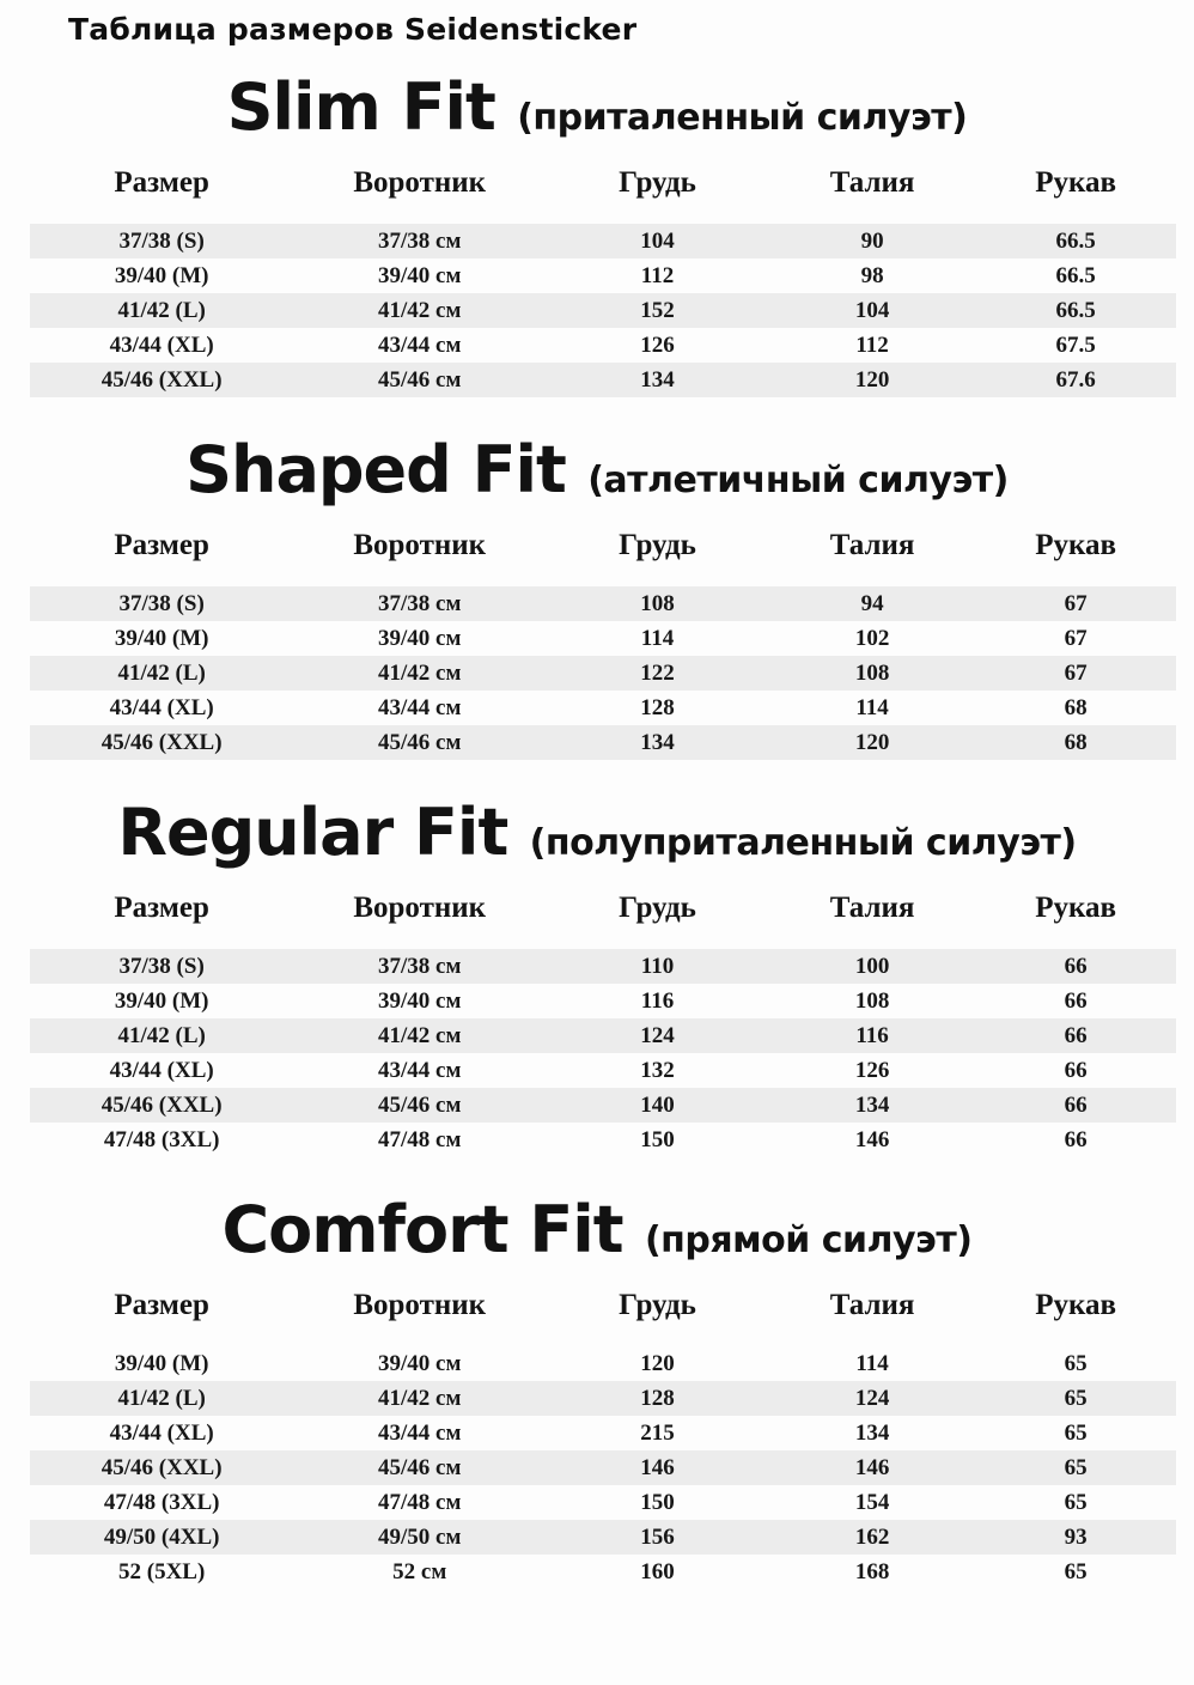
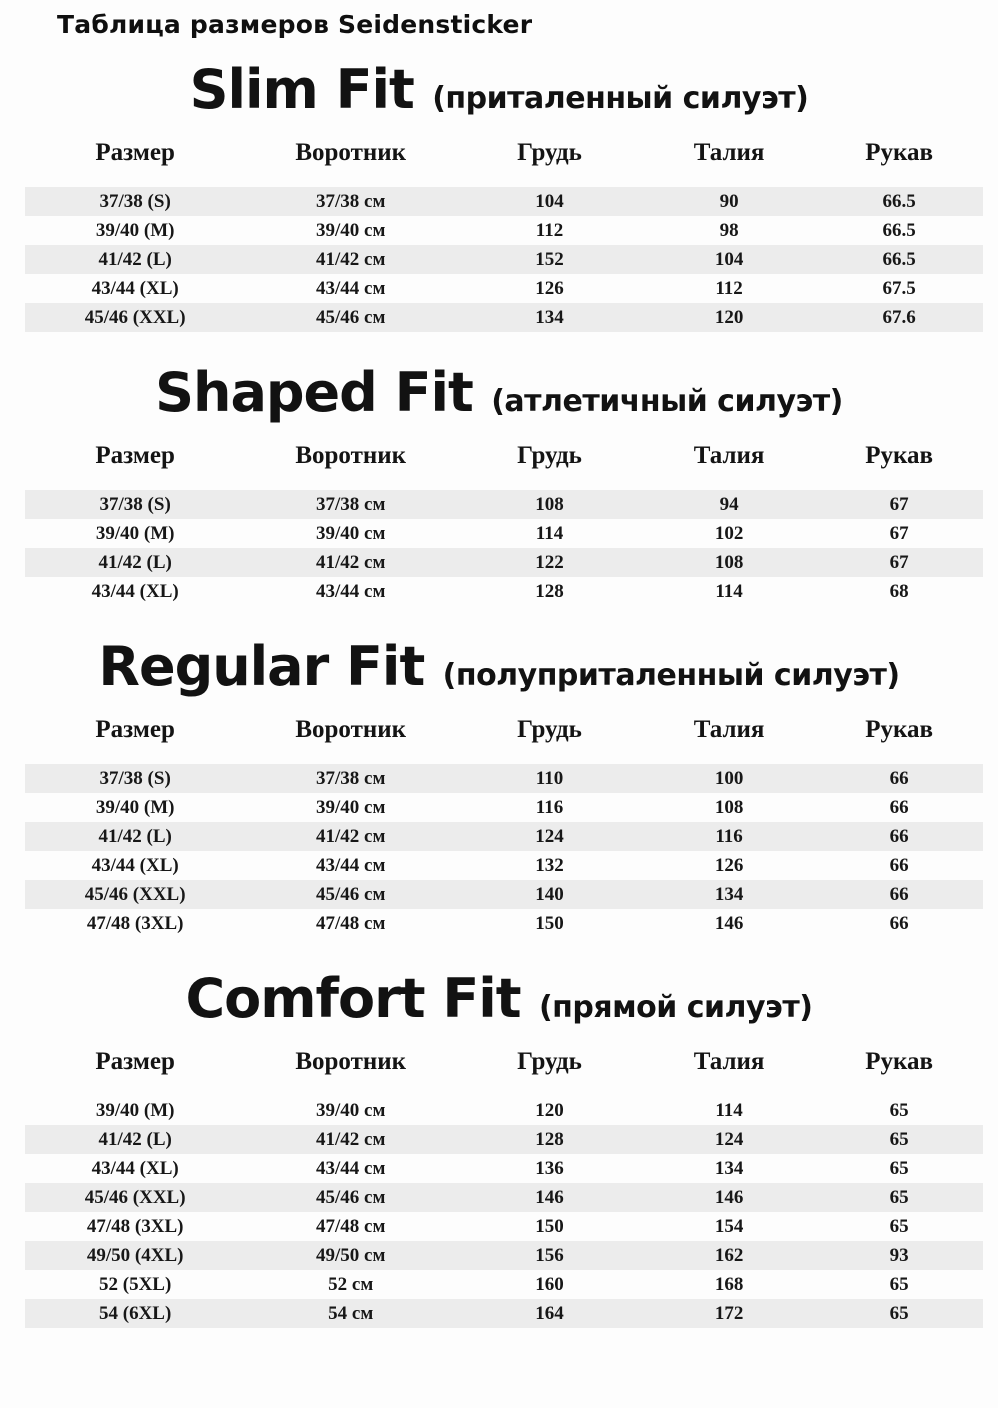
  Таблица размеров Seidensticker
  Slim Fit (приталенный силуэт)
  Размер	Воротник	Грудь	Талия	Рукав
  37/38 (S)	37/38 см	104	90	66.5
  39/40 (M)	39/40 см	112	98	66.5
  41/42 (L)	41/42 см	152	104	66.5
  43/44 (XL)	43/44 см	126	112	67.5
  45/46 (XXL)	45/46 см	134	120	67.6
  Shaped Fit (атлетичный силуэт)
  Размер	Воротник	Грудь	Талия	Рукав
  37/38 (S)	37/38 см	108	94	67
  39/40 (M)	39/40 см	114	102	67
  41/42 (L)	41/42 см	122	108	67
  43/44 (XL)	43/44 см	128	114	68
- 45/46 (XXL)	45/46 см	134	120	68
  Regular Fit (полуприталенный силуэт)
  Размер	Воротник	Грудь	Талия	Рукав
  37/38 (S)	37/38 см	110	100	66
  39/40 (M)	39/40 см	116	108	66
  41/42 (L)	41/42 см	124	116	66
  43/44 (XL)	43/44 см	132	126	66
  45/46 (XXL)	45/46 см	140	134	66
  47/48 (3XL)	47/48 см	150	146	66
  Comfort Fit (прямой силуэт)
  Размер	Воротник	Грудь	Талия	Рукав
  39/40 (M)	39/40 см	120	114	65
  41/42 (L)	41/42 см	128	124	65
- 43/44 (XL)	43/44 см	215	134	65
+ 43/44 (XL)	43/44 см	136	134	65
  45/46 (XXL)	45/46 см	146	146	65
  47/48 (3XL)	47/48 см	150	154	65
  49/50 (4XL)	49/50 см	156	162	93
  52 (5XL)	52 см	160	168	65
+ 54 (6XL)	54 см	164	172	65
